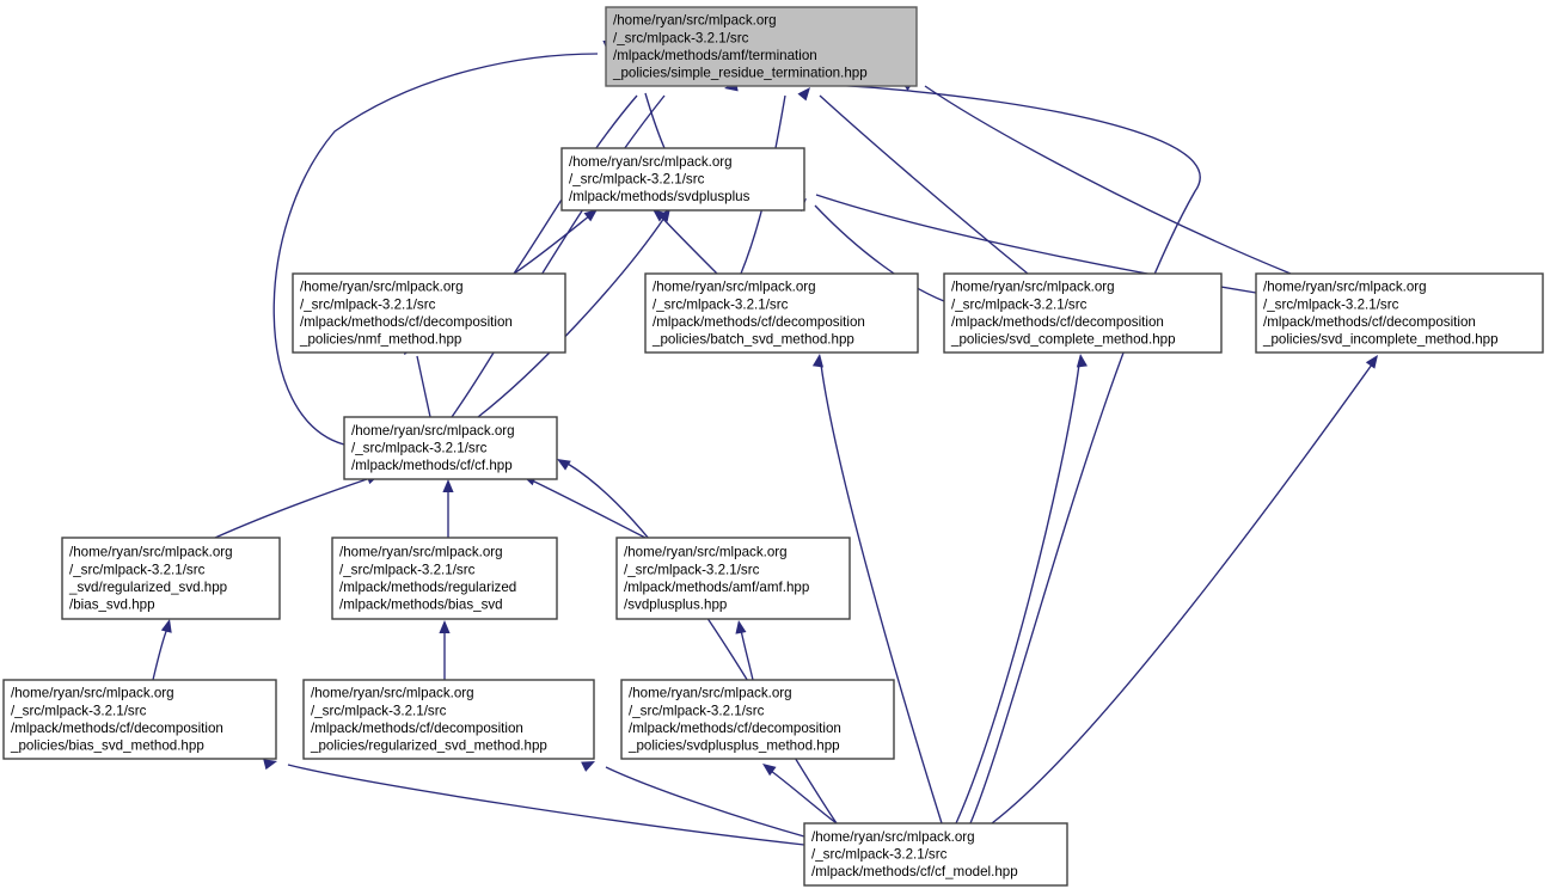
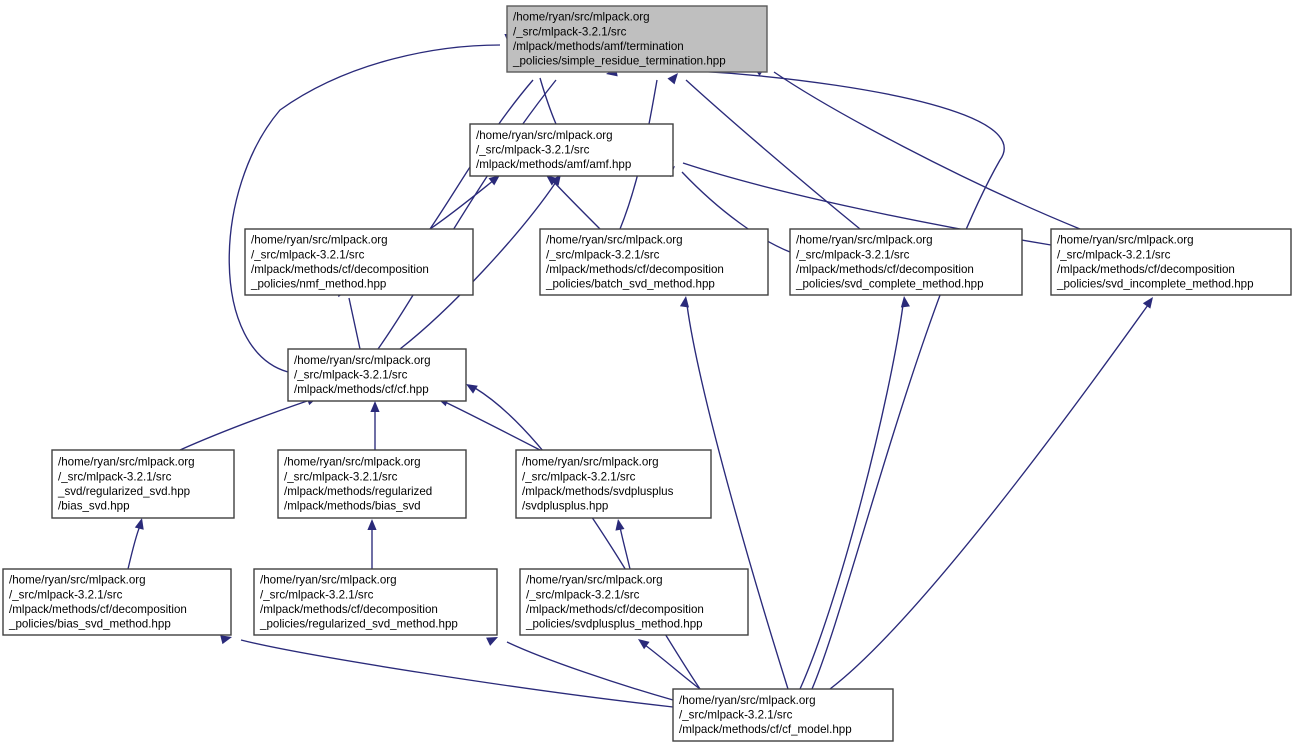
  /home/ryan/src/mlpack.org
  /_src/mlpack-3.2.1/src
  /mlpack/methods/amf/termination
  _policies/simple_residue_termination.hpp
  /home/ryan/src/mlpack.org
  /_src/mlpack-3.2.1/src
- /mlpack/methods/svdplusplus
+ /mlpack/methods/amf/amf.hpp
  /home/ryan/src/mlpack.org
  /_src/mlpack-3.2.1/src
  /mlpack/methods/cf/decomposition
  _policies/nmf_method.hpp
  /home/ryan/src/mlpack.org
  /_src/mlpack-3.2.1/src
  /mlpack/methods/cf/decomposition
  _policies/batch_svd_method.hpp
  /home/ryan/src/mlpack.org
  /_src/mlpack-3.2.1/src
  /mlpack/methods/cf/decomposition
  _policies/svd_complete_method.hpp
  /home/ryan/src/mlpack.org
  /_src/mlpack-3.2.1/src
  /mlpack/methods/cf/decomposition
  _policies/svd_incomplete_method.hpp
  /home/ryan/src/mlpack.org
  /_src/mlpack-3.2.1/src
  /mlpack/methods/cf/cf.hpp
  /home/ryan/src/mlpack.org
  /_src/mlpack-3.2.1/src
  _svd/regularized_svd.hpp
  /bias_svd.hpp
  /home/ryan/src/mlpack.org
  /_src/mlpack-3.2.1/src
  /mlpack/methods/regularized
  /mlpack/methods/bias_svd
  /home/ryan/src/mlpack.org
  /_src/mlpack-3.2.1/src
- /mlpack/methods/amf/amf.hpp
+ /mlpack/methods/svdplusplus
  /svdplusplus.hpp
  /home/ryan/src/mlpack.org
  /_src/mlpack-3.2.1/src
  /mlpack/methods/cf/decomposition
  _policies/bias_svd_method.hpp
  /home/ryan/src/mlpack.org
  /_src/mlpack-3.2.1/src
  /mlpack/methods/cf/decomposition
  _policies/regularized_svd_method.hpp
  /home/ryan/src/mlpack.org
  /_src/mlpack-3.2.1/src
  /mlpack/methods/cf/decomposition
  _policies/svdplusplus_method.hpp
  /home/ryan/src/mlpack.org
  /_src/mlpack-3.2.1/src
  /mlpack/methods/cf/cf_model.hpp
